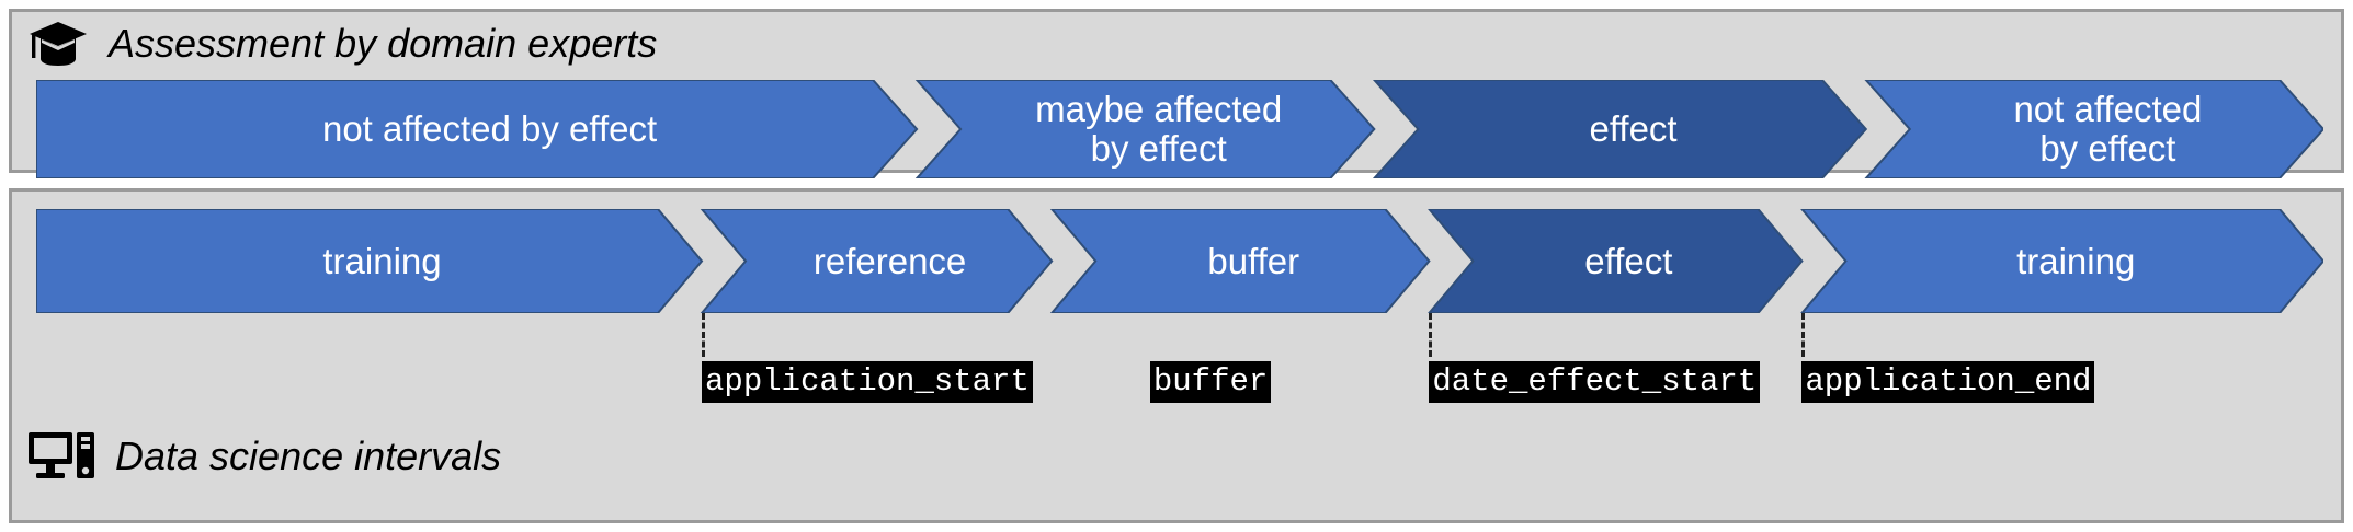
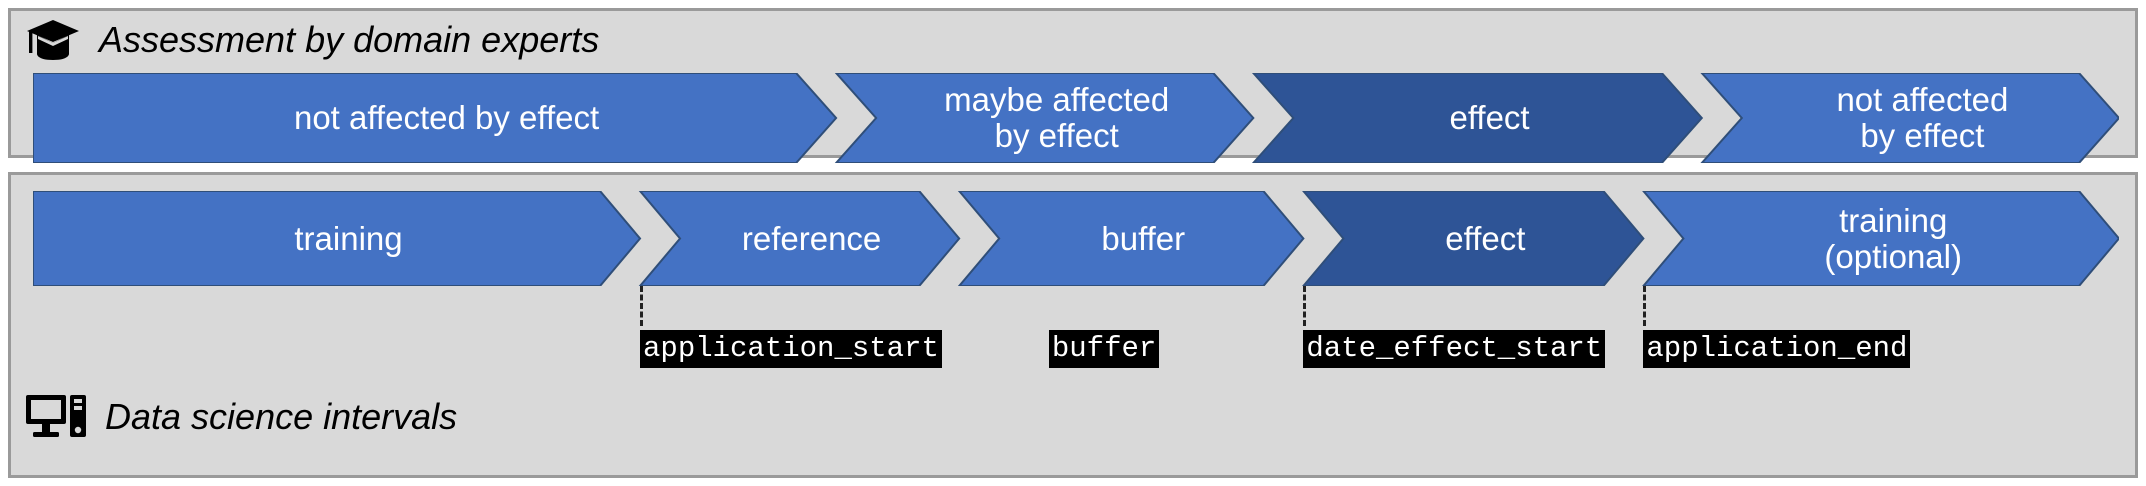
  Assessment by domain experts
  not affected by effect
  maybe affected
  by effect
  effect
  not affected
  by effect
  training
  reference
  buffer
  effect
  training
+ (optional)
  application_start
  buffer
  date_effect_start
  application_end
  Data science intervals
